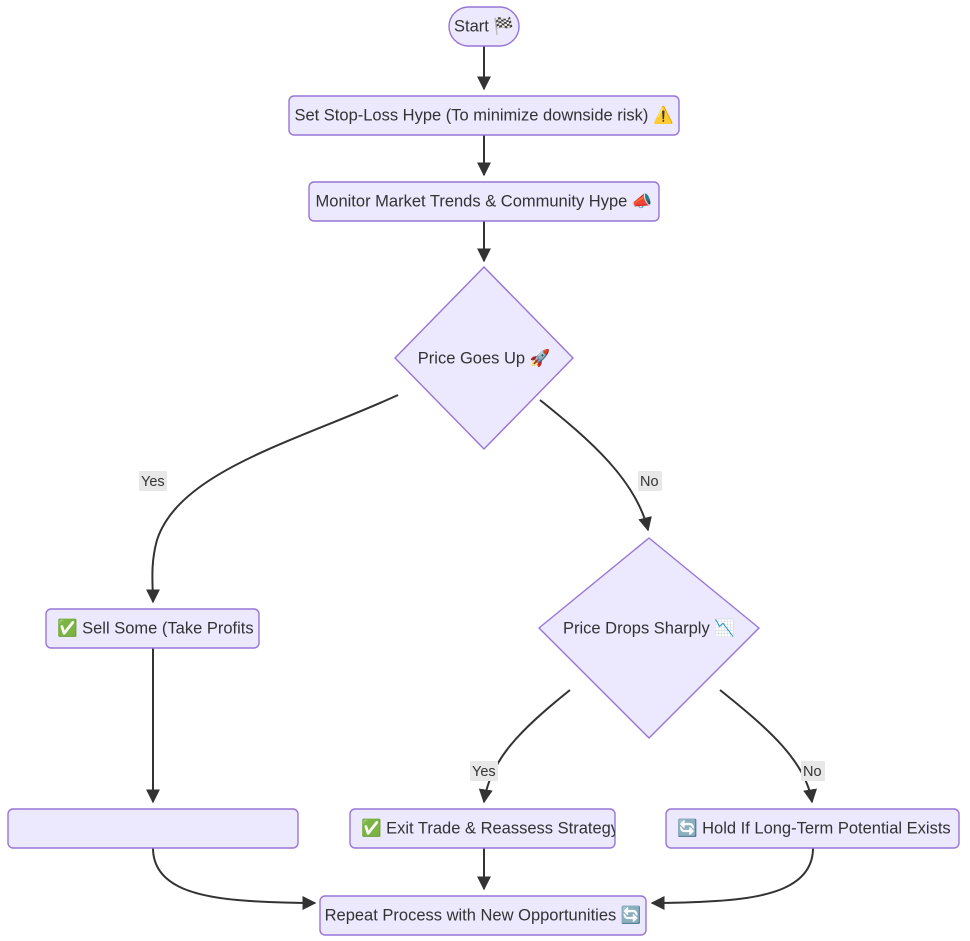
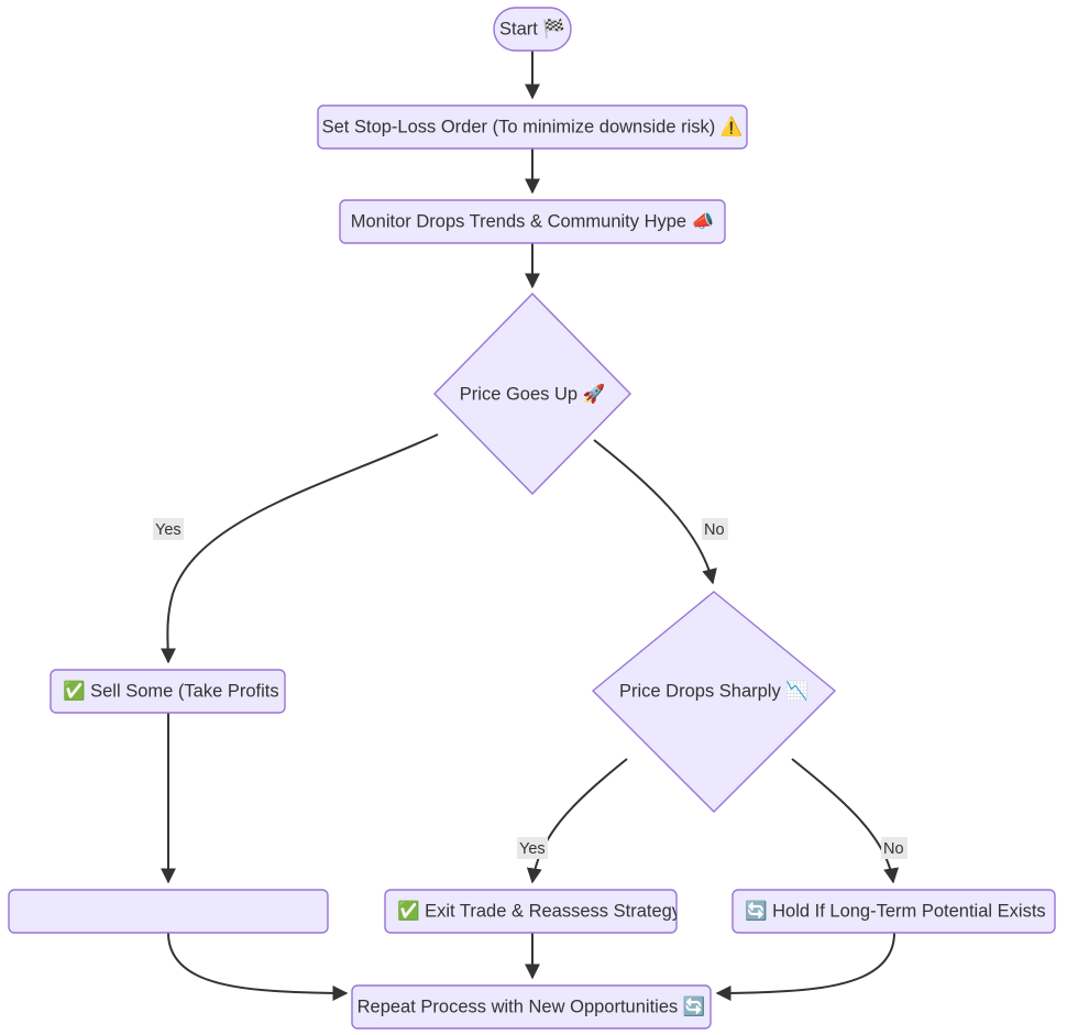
  Yes
  No
  Yes
  No
  Start 🏁
- Set Stop-Loss Hype (To minimize downside risk) ⚠️
+ Set Stop-Loss Order (To minimize downside risk) ⚠️
- Monitor Market Trends & Community Hype 📣
+ Monitor Drops Trends & Community Hype 📣
  Price Goes Up 🚀
  ✅ Sell Some (Take Profits
  Price Drops Sharply 📉
  ✅ Exit Trade & Reassess Strategy
  🔄 Hold If Long-Term Potential Exists
  Repeat Process with New Opportunities 🔄
